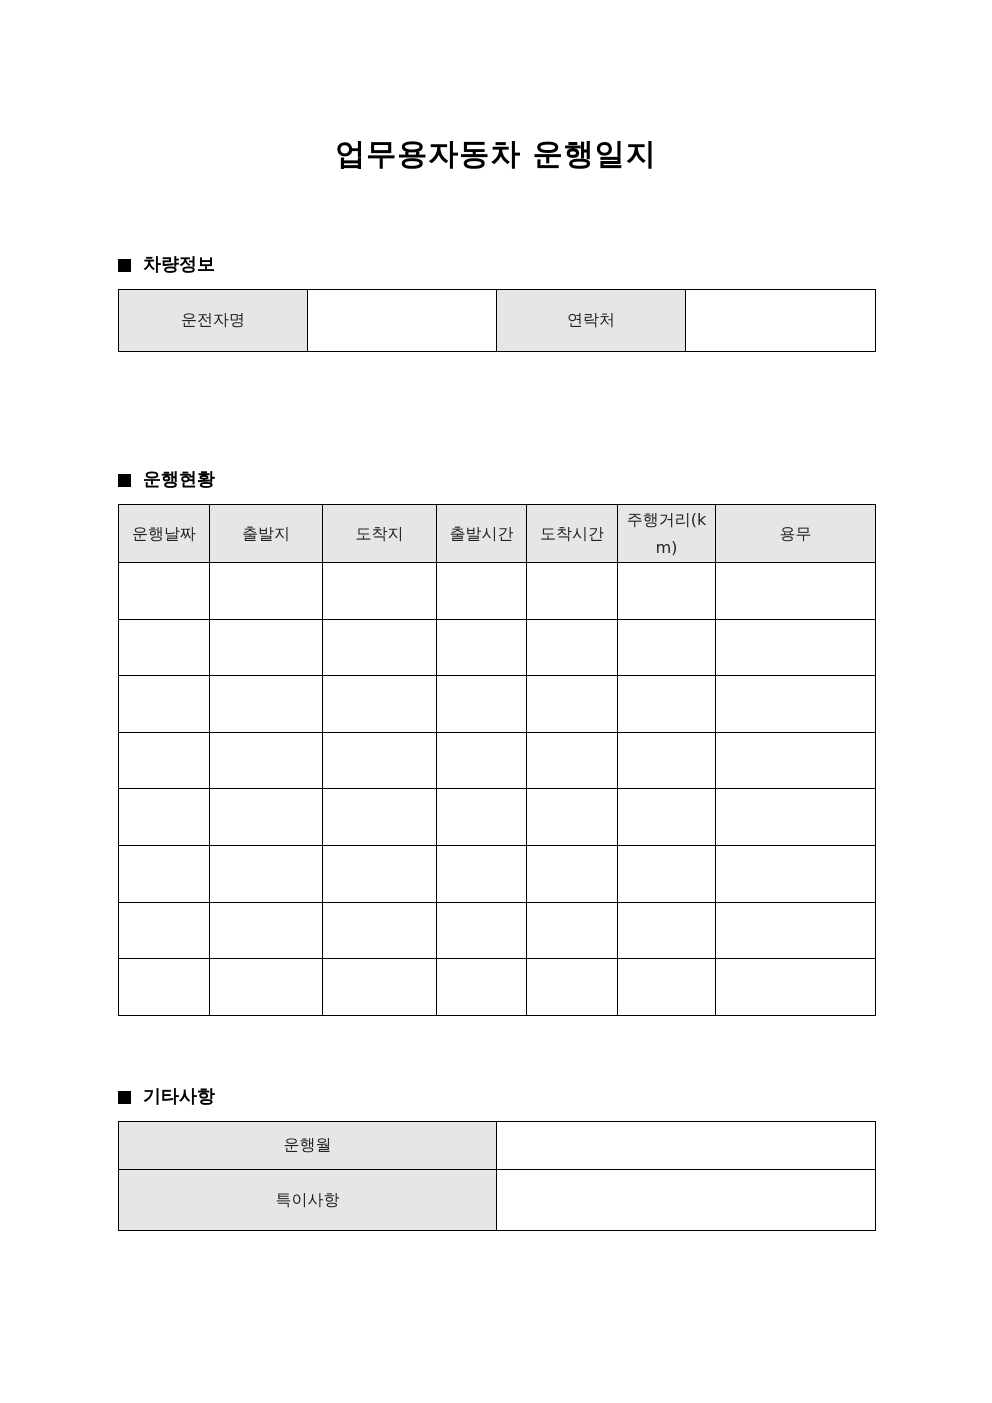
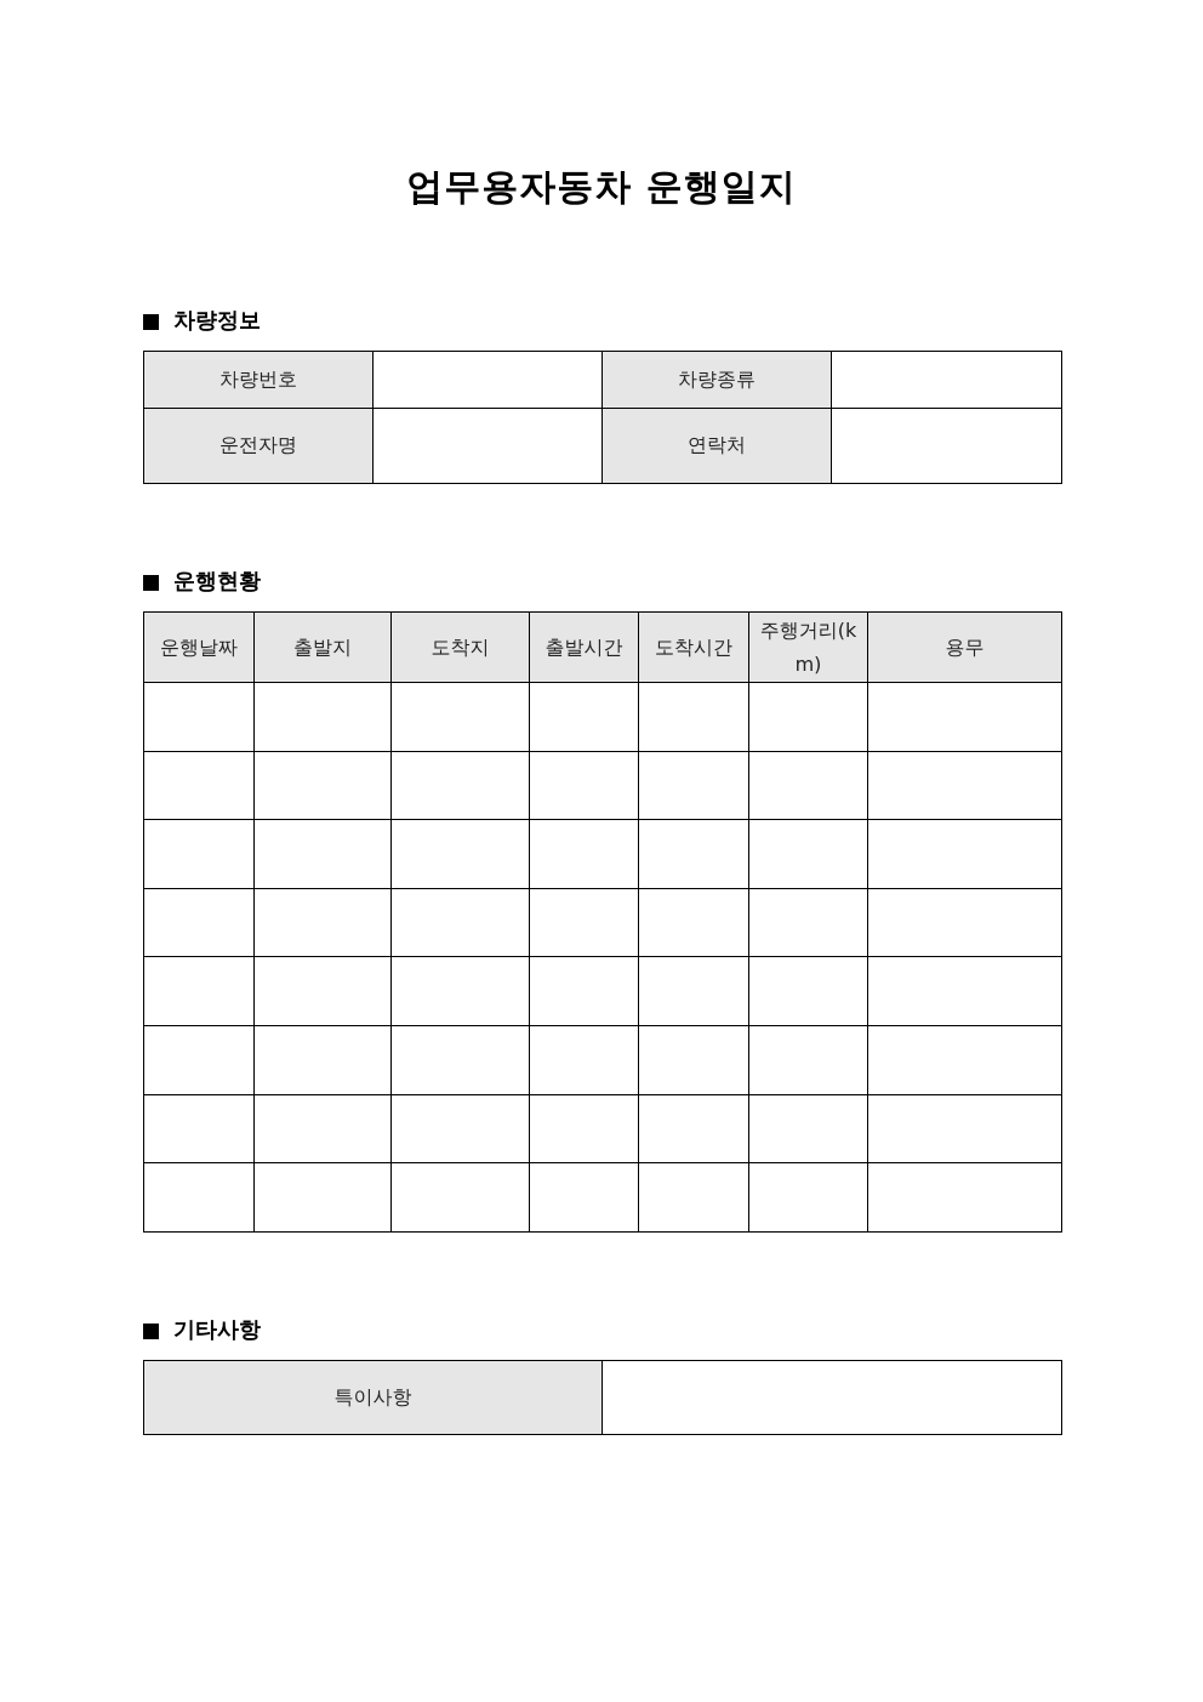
  업무용자동차 운행일지
  차량정보
+ 차량번호		차량종류
  운전자명		연락처
  운행현황
  운행날짜	출발지	도착지	출발시간	도착시간	주행거리(km)	용무
  기타사항
- 운행월
  특이사항
